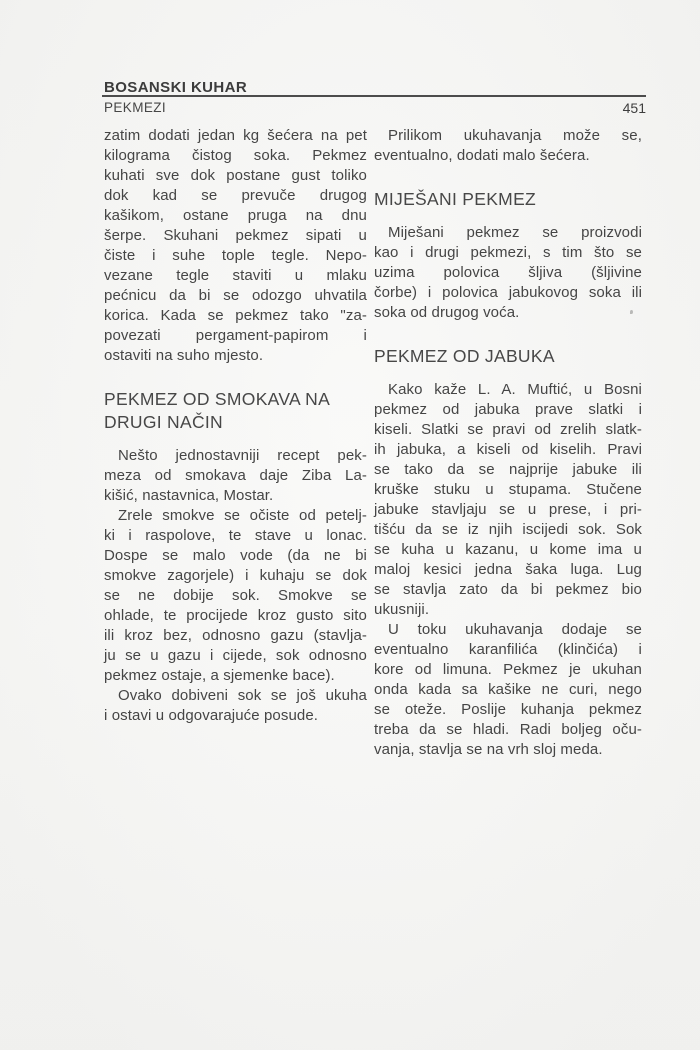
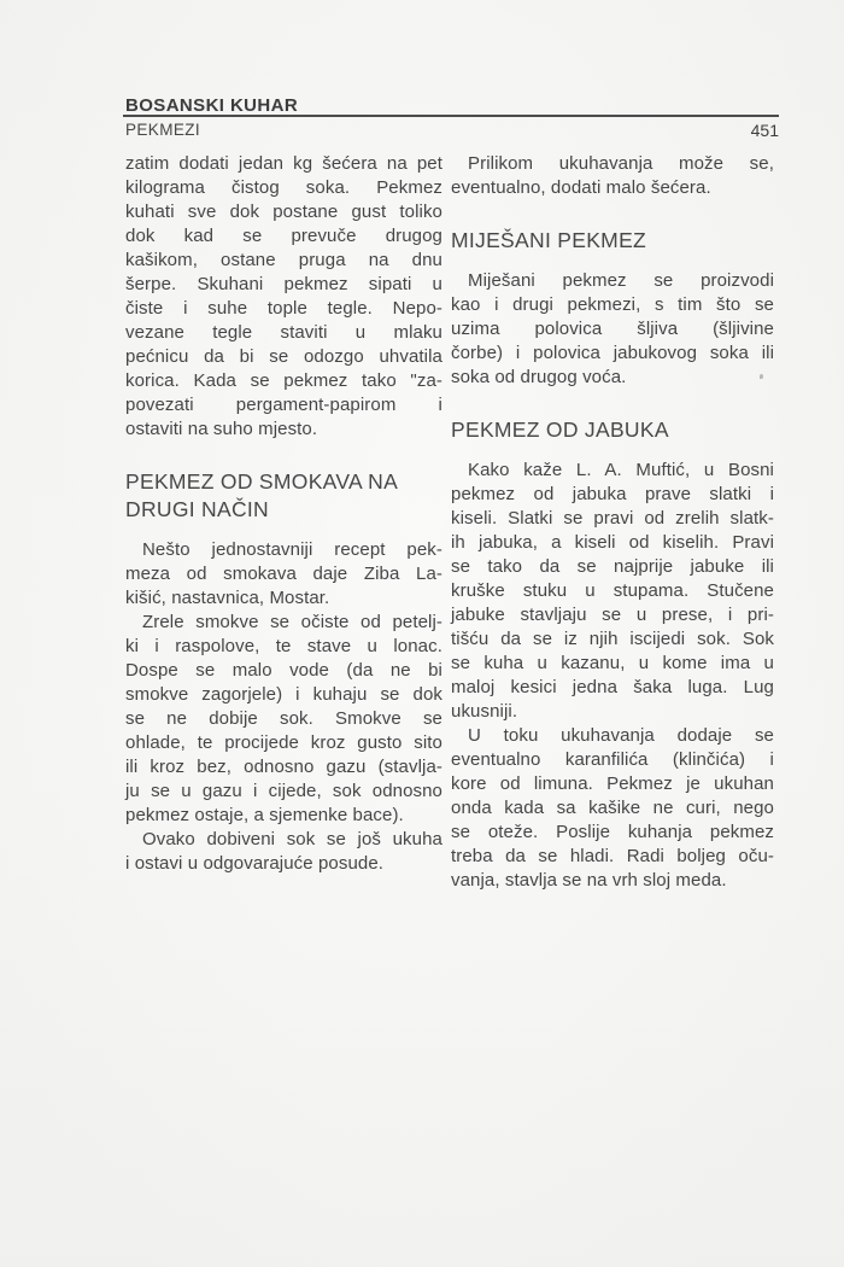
  BOSANSKI KUHAR
  PEKMEZI
  451
  zatim dodati jedan kg šećera na pet
  kilograma čistog soka. Pekmez
  kuhati sve dok postane gust toliko
  dok kad se prevuče drugog
  kašikom, ostane pruga na dnu
  šerpe. Skuhani pekmez sipati u
  čiste i suhe tople tegle. Nepo-
  vezane tegle staviti u mlaku
  pećnicu da bi se odozgo uhvatila
  korica. Kada se pekmez tako "za-
  povezati pergament-papirom i
  ostaviti na suho mjesto.
  PEKMEZ OD SMOKAVA NA
  DRUGI NAČIN
  Nešto jednostavniji recept pek-
  meza od smokava daje Ziba La-
  kišić, nastavnica, Mostar.
  Zrele smokve se očiste od petelj-
  ki i raspolove, te stave u lonac.
  Dospe se malo vode (da ne bi
  smokve zagorjele) i kuhaju se dok
  se ne dobije sok. Smokve se
  ohlade, te procijede kroz gusto sito
  ili kroz bez, odnosno gazu (stavlja-
  ju se u gazu i cijede, sok odnosno
  pekmez ostaje, a sjemenke bace).
  Ovako dobiveni sok se još ukuha
  i ostavi u odgovarajuće posude.
  Prilikom ukuhavanja može se,
  eventualno, dodati malo šećera.
  MIJEŠANI PEKMEZ
  Miješani pekmez se proizvodi
  kao i drugi pekmezi, s tim što se
  uzima polovica šljiva (šljivine
  čorbe) i polovica jabukovog soka ili
  soka od drugog voća.
  PEKMEZ OD JABUKA
  Kako kaže L. A. Muftić, u Bosni
  pekmez od jabuka prave slatki i
  kiseli. Slatki se pravi od zrelih slatk-
  ih jabuka, a kiseli od kiselih. Pravi
  se tako da se najprije jabuke ili
  kruške stuku u stupama. Stučene
  jabuke stavljaju se u prese, i pri-
  tišću da se iz njih iscijedi sok. Sok
  se kuha u kazanu, u kome ima u
  maloj kesici jedna šaka luga. Lug
- se stavlja zato da bi pekmez bio
  ukusniji.
  U toku ukuhavanja dodaje se
  eventualno karanfilića (klinčića) i
  kore od limuna. Pekmez je ukuhan
  onda kada sa kašike ne curi, nego
  se oteže. Poslije kuhanja pekmez
  treba da se hladi. Radi boljeg oču-
  vanja, stavlja se na vrh sloj meda.
